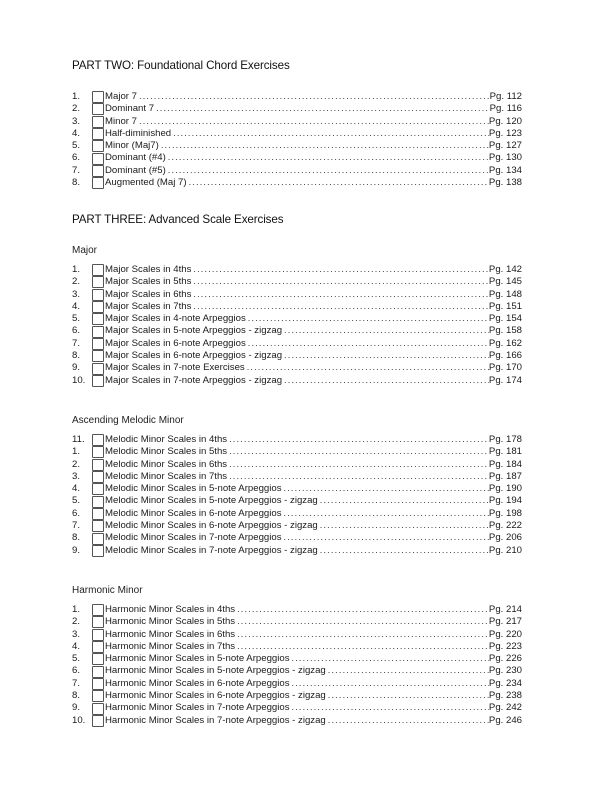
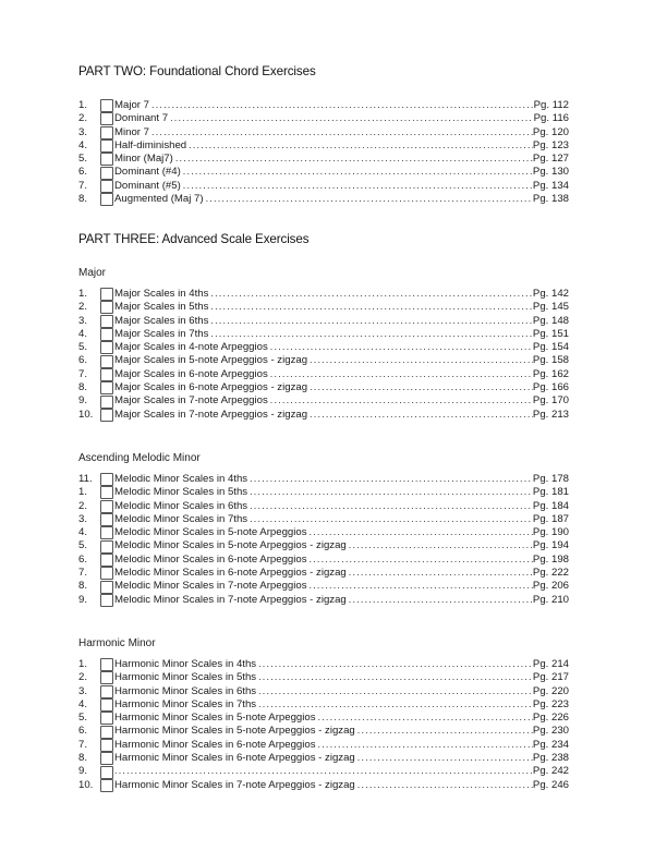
  PART TWO: Foundational Chord Exercises
  1.
  Major 7
  Pg. 112
  2.
  Dominant 7
  Pg. 116
  3.
  Minor 7
  Pg. 120
  4.
  Half-diminished
  Pg. 123
  5.
  Minor (Maj7)
  Pg. 127
  6.
  Dominant (#4)
  Pg. 130
  7.
  Dominant (#5)
  Pg. 134
  8.
  Augmented (Maj 7)
  Pg. 138
  PART THREE: Advanced Scale Exercises
  Major
  1.
  Major Scales in 4ths
  Pg. 142
  2.
  Major Scales in 5ths
  Pg. 145
  3.
  Major Scales in 6ths
  Pg. 148
  4.
  Major Scales in 7ths
  Pg. 151
  5.
  Major Scales in 4-note Arpeggios
  Pg. 154
  6.
  Major Scales in 5-note Arpeggios - zigzag
  Pg. 158
  7.
  Major Scales in 6-note Arpeggios
  Pg. 162
  8.
  Major Scales in 6-note Arpeggios - zigzag
  Pg. 166
  9.
- Major Scales in 7-note Exercises
+ Major Scales in 7-note Arpeggios
  Pg. 170
  10.
  Major Scales in 7-note Arpeggios - zigzag
- Pg. 174
+ Pg. 213
  Ascending Melodic Minor
  11.
  Melodic Minor Scales in 4ths
  Pg. 178
  1.
  Melodic Minor Scales in 5ths
  Pg. 181
  2.
  Melodic Minor Scales in 6ths
  Pg. 184
  3.
  Melodic Minor Scales in 7ths
  Pg. 187
  4.
  Melodic Minor Scales in 5-note Arpeggios
  Pg. 190
  5.
  Melodic Minor Scales in 5-note Arpeggios - zigzag
  Pg. 194
  6.
  Melodic Minor Scales in 6-note Arpeggios
  Pg. 198
  7.
  Melodic Minor Scales in 6-note Arpeggios - zigzag
  Pg. 222
  8.
  Melodic Minor Scales in 7-note Arpeggios
  Pg. 206
  9.
  Melodic Minor Scales in 7-note Arpeggios - zigzag
  Pg. 210
  Harmonic Minor
  1.
  Harmonic Minor Scales in 4ths
  Pg. 214
  2.
  Harmonic Minor Scales in 5ths
  Pg. 217
  3.
  Harmonic Minor Scales in 6ths
  Pg. 220
  4.
  Harmonic Minor Scales in 7ths
  Pg. 223
  5.
  Harmonic Minor Scales in 5-note Arpeggios
  Pg. 226
  6.
  Harmonic Minor Scales in 5-note Arpeggios - zigzag
  Pg. 230
  7.
  Harmonic Minor Scales in 6-note Arpeggios
  Pg. 234
  8.
  Harmonic Minor Scales in 6-note Arpeggios - zigzag
  Pg. 238
  9.
- Harmonic Minor Scales in 7-note Arpeggios
  Pg. 242
  10.
  Harmonic Minor Scales in 7-note Arpeggios - zigzag
  Pg. 246
